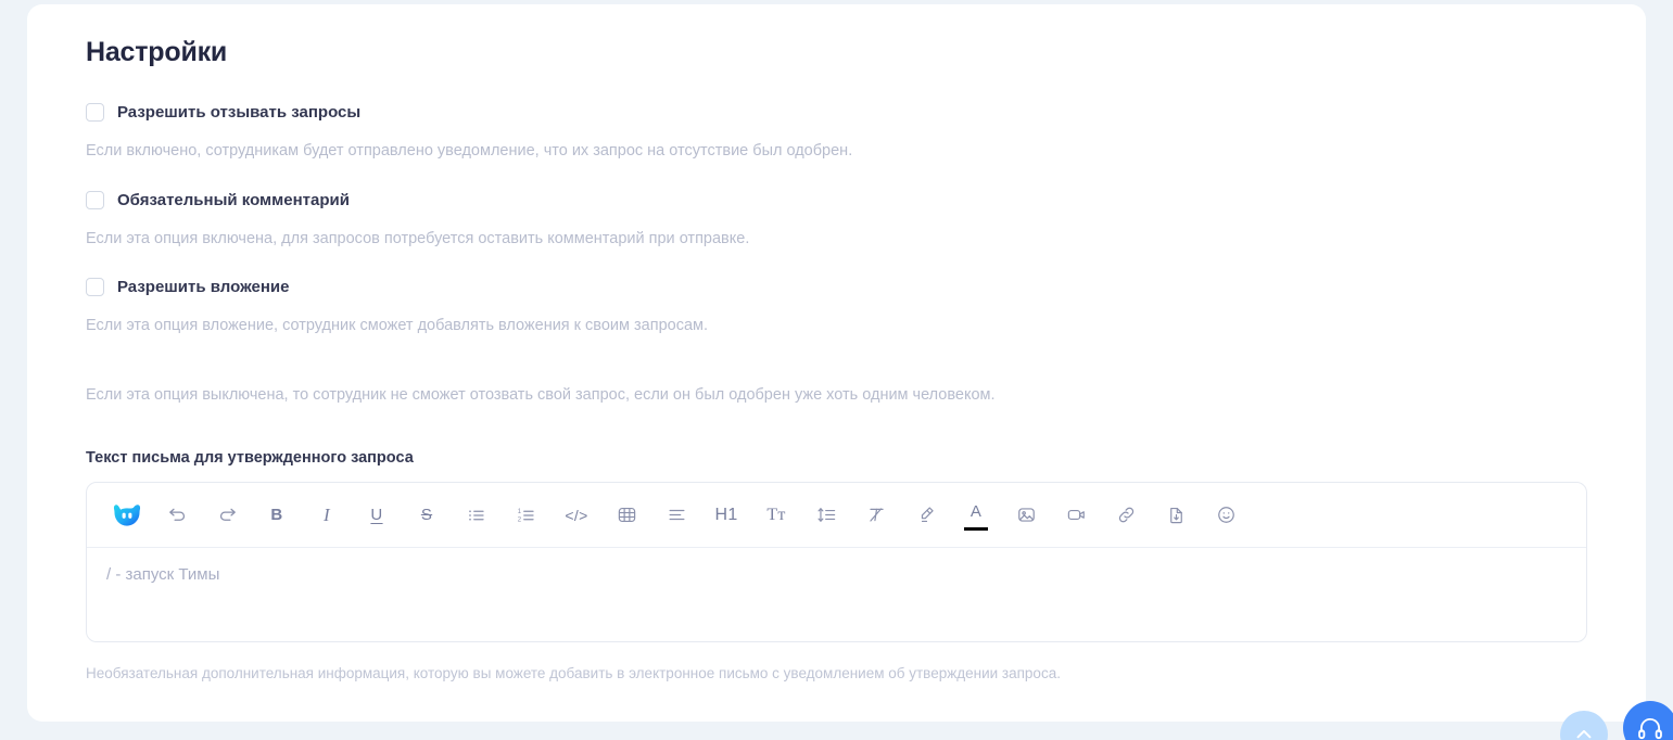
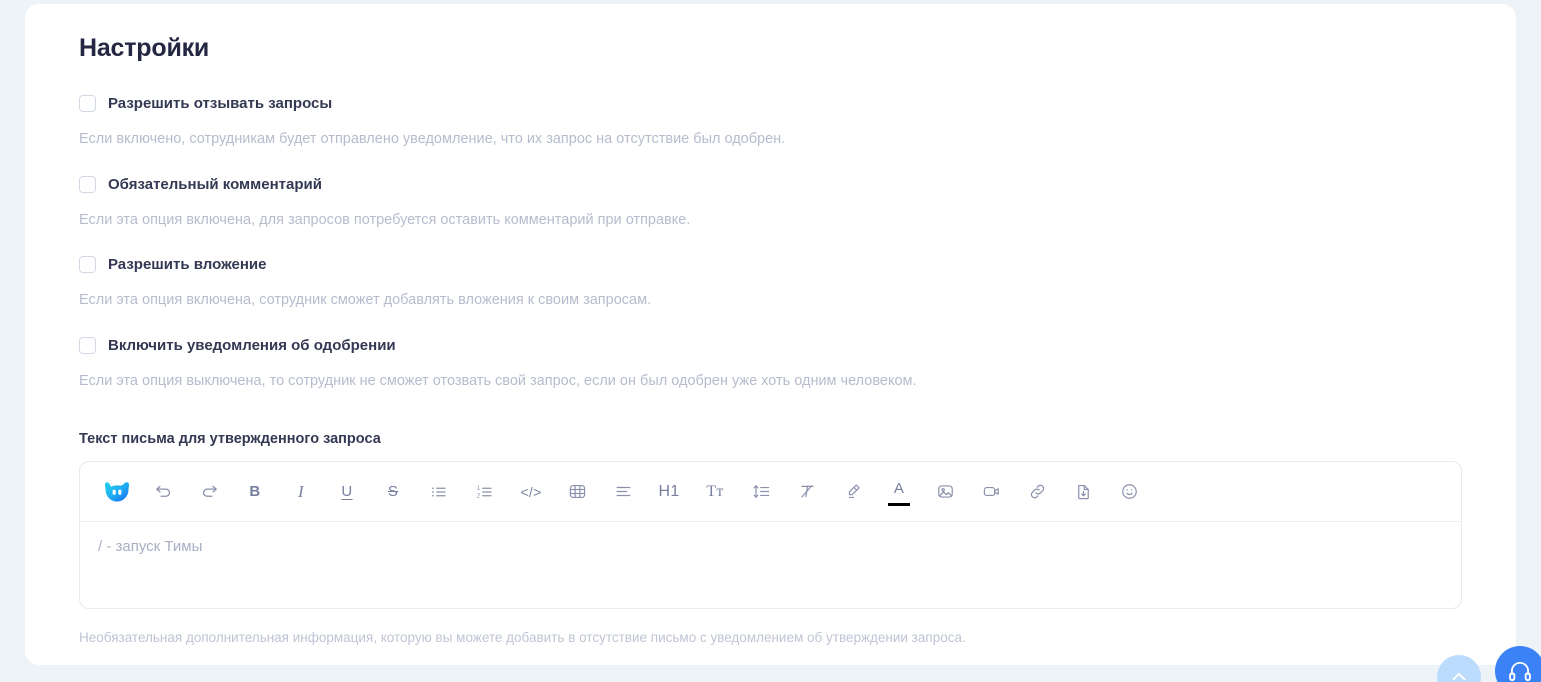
  Настройки
  Разрешить отзывать запросы
  Если включено, сотрудникам будет отправлено уведомление, что их запрос на отсутствие был одобрен.
  Обязательный комментарий
  Если эта опция включена, для запросов потребуется оставить комментарий при отправке.
  Разрешить вложение
- Если эта опция вложение, сотрудник сможет добавлять вложения к своим запросам.
+ Если эта опция включена, сотрудник сможет добавлять вложения к своим запросам.
+ Включить уведомления об одобрении
  Если эта опция выключена, то сотрудник не сможет отозвать свой запрос, если он был одобрен уже хоть одним человеком.
  Текст письма для утвержденного запроса
  B
  I
  U
  S
  </>
  H1
  Tт
  A
  / - запуск Тимы
- Необязательная дополнительная информация, которую вы можете добавить в электронное письмо с уведомлением об утверждении запроса.
+ Необязательная дополнительная информация, которую вы можете добавить в отсутствие письмо с уведомлением об утверждении запроса.
